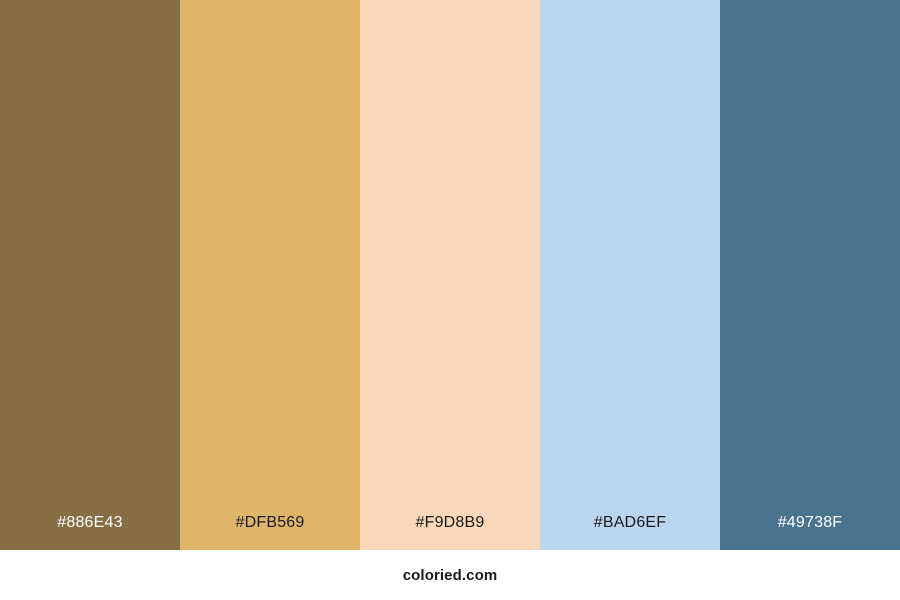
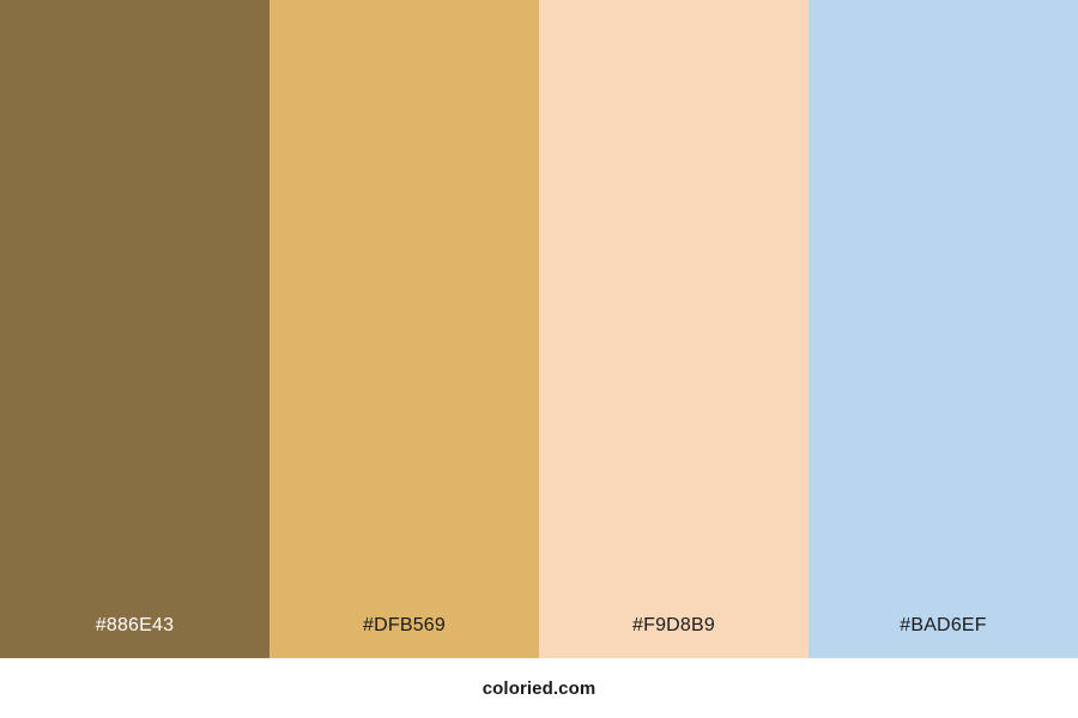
  #886E43
  #DFB569
  #F9D8B9
  #BAD6EF
- #49738F
  coloried.com
